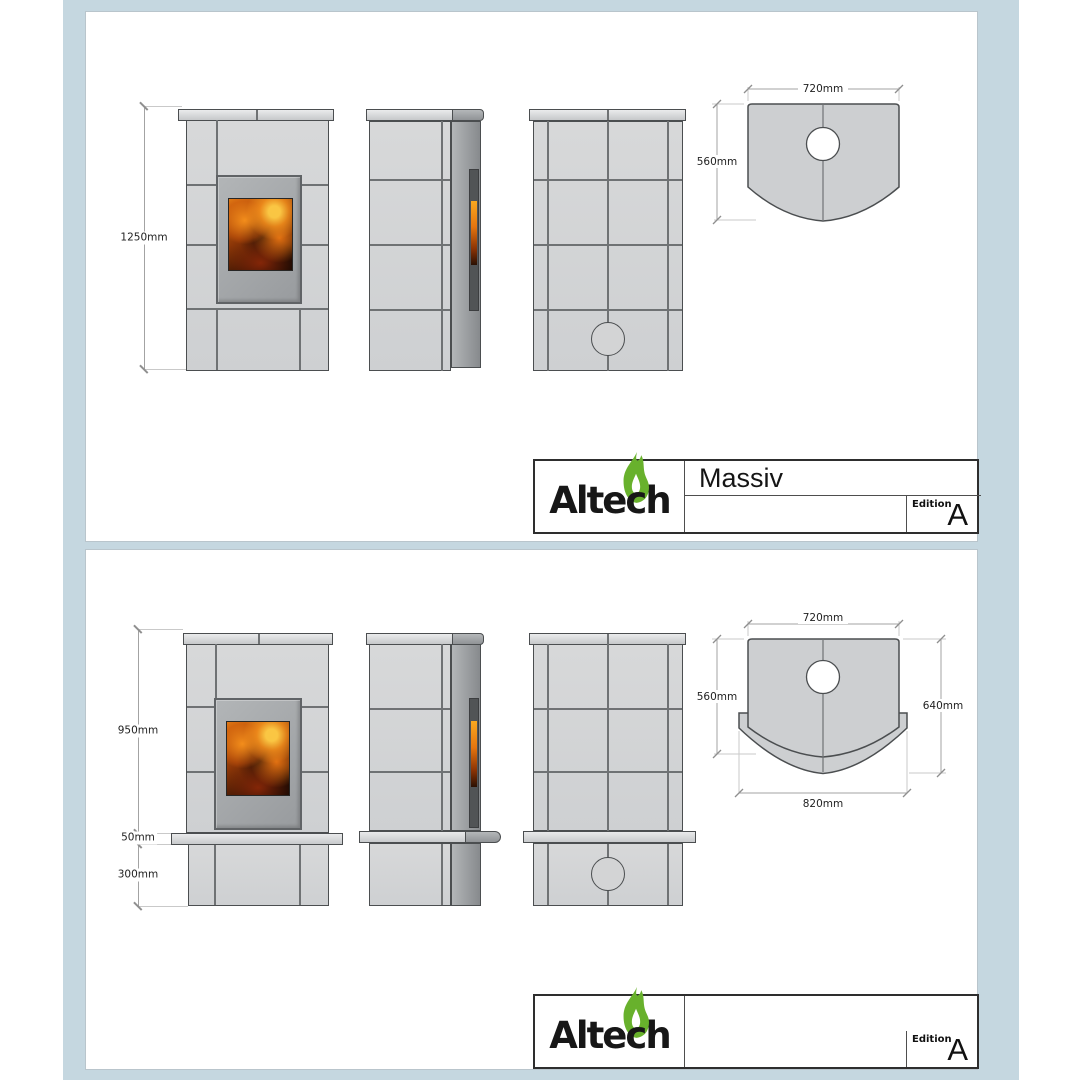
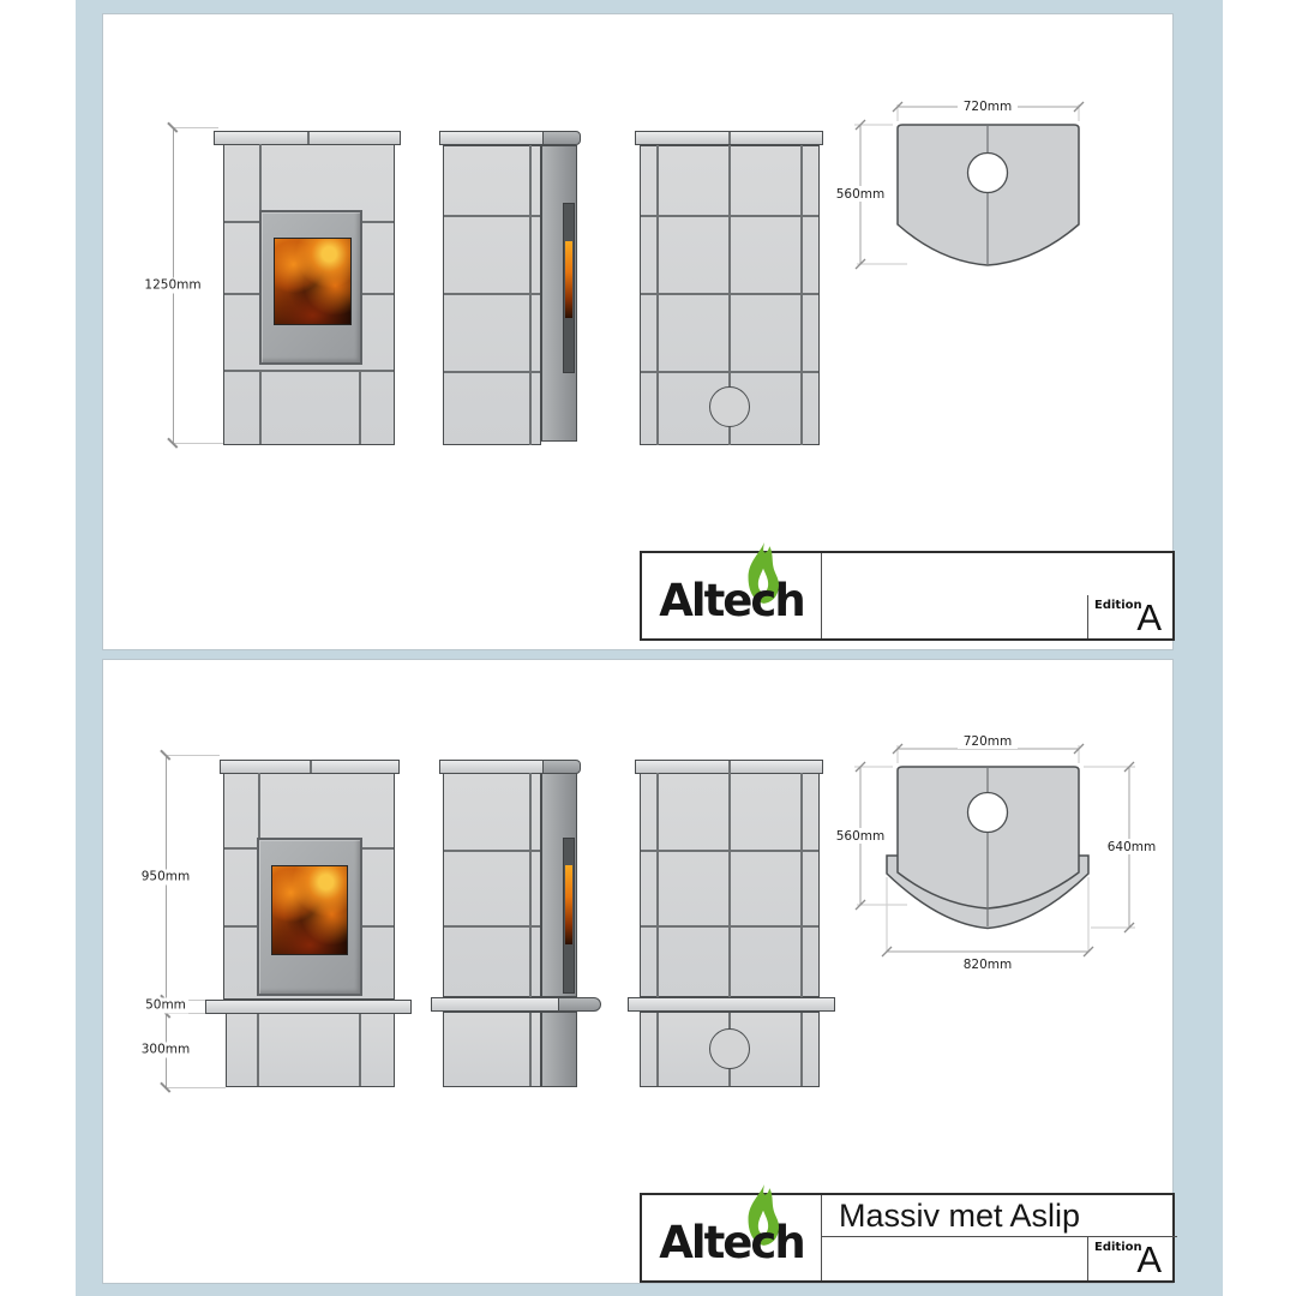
  1250mm
  720mm
  560mm
  Altech
- Massiv
  Edition
  A
  950mm
  50mm
  300mm
  720mm
  560mm
  640mm
  820mm
  Altech
+ Massiv met Aslip
  Edition
  A
